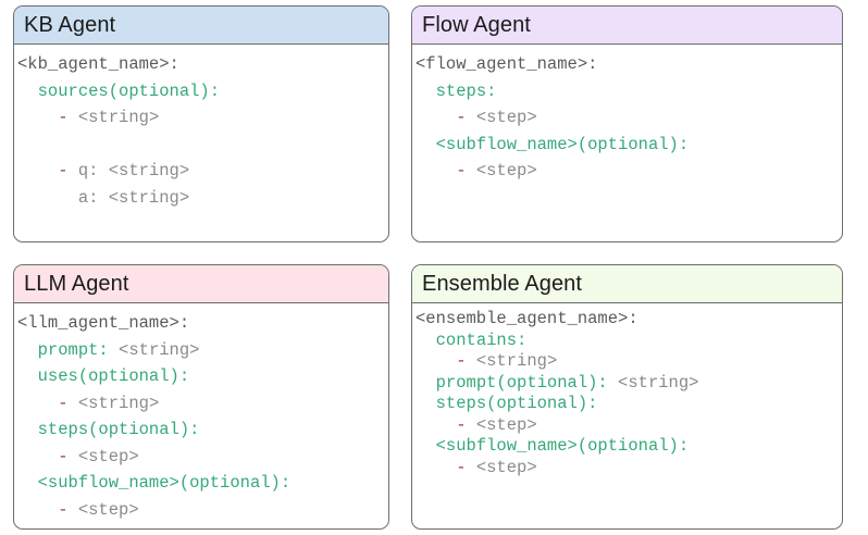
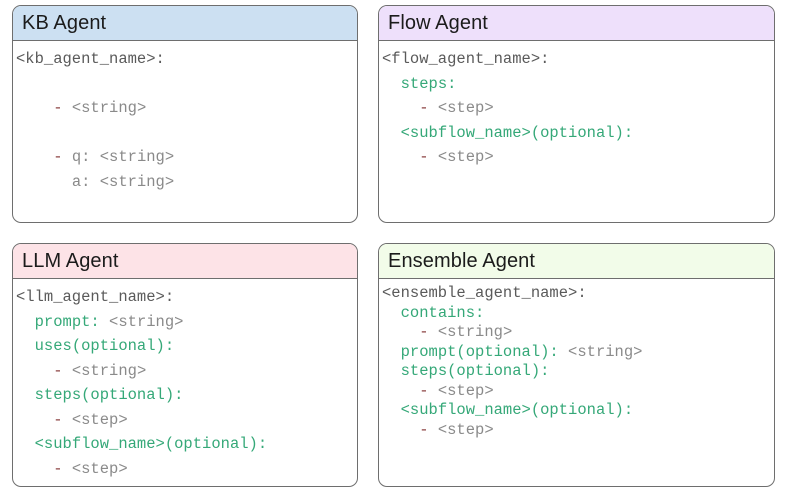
  KB Agent
  <kb_agent_name>:
- sources(optional):
  - <string>
  - q: <string>
  a: <string>
  Flow Agent
  <flow_agent_name>:
  steps:
  - <step>
  <subflow_name>(optional):
  - <step>
  LLM Agent
  <llm_agent_name>:
  prompt: <string>
  uses(optional):
  - <string>
  steps(optional):
  - <step>
  <subflow_name>(optional):
  - <step>
  Ensemble Agent
  <ensemble_agent_name>:
  contains:
  - <string>
  prompt(optional): <string>
  steps(optional):
  - <step>
  <subflow_name>(optional):
  - <step>
